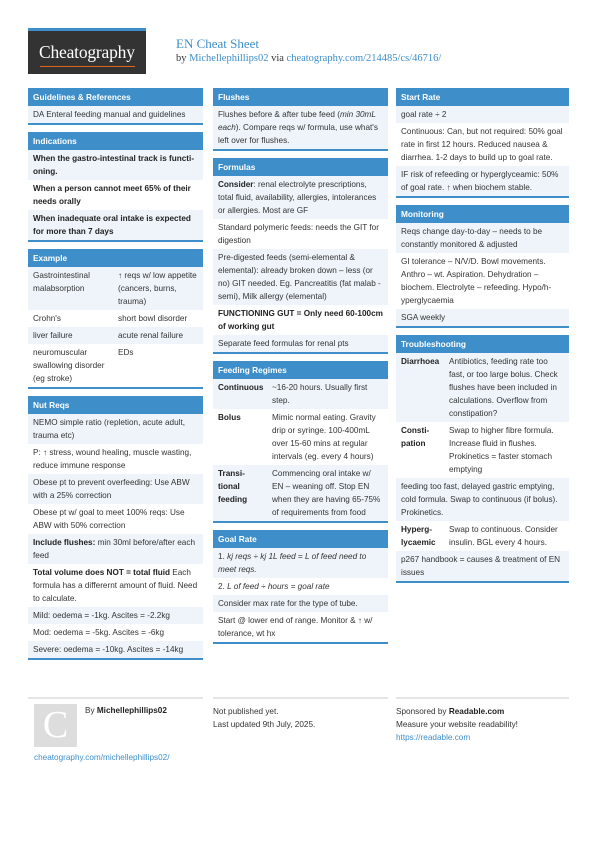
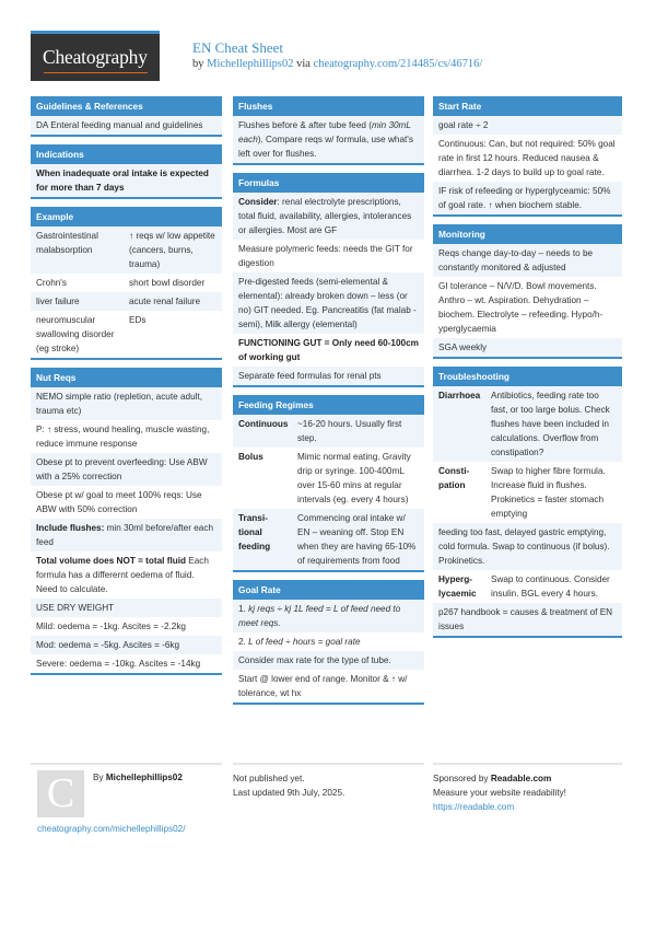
  Cheatography
  EN Cheat Sheet
  by Michellephillips02 via cheatography.com/214485/cs/46716/
  Guidelines & References
  DA Enteral feeding manual and guidelines
  Indications
- When the gastro-intestinal track is functi-oning.
- When a person cannot meet 65% of their needs orally
  When inadequate oral intake is expected for more than 7 days
  Example
  Gastrointestinal malabsorption
  ↑ reqs w/ low appetite (cancers, burns, trauma)
  Crohn's
  short bowl disorder
  liver failure
  acute renal failure
  neuromuscular swallowing disorder (eg stroke)
  EDs
  Nut Reqs
  NEMO simple ratio (repletion, acute adult, trauma etc)
  P: ↑ stress, wound healing, muscle wasting, reduce immune response
  Obese pt to prevent overfeeding: Use ABW with a 25% correction
  Obese pt w/ goal to meet 100% reqs: Use ABW with 50% correction
  Include flushes: min 30ml before/after each feed
- Total volume does NOT = total fluid Each formula has a differernt amount of fluid. Need to calculate.
+ Total volume does NOT = total fluid Each formula has a differernt oedema of fluid. Need to calculate.
+ USE DRY WEIGHT
  Mild: oedema = -1kg. Ascites = -2.2kg
  Mod: oedema = -5kg. Ascites = -6kg
  Severe: oedema = -10kg. Ascites = -14kg
  Flushes
  Flushes before & after tube feed (min 30mL each). Compare reqs w/ formula, use what's left over for flushes.
  Formulas
  Consider: renal electrolyte prescriptions, total fluid, availability, allergies, intolerances or allergies. Most are GF
- Standard polymeric feeds: needs the GIT for digestion
+ Measure polymeric feeds: needs the GIT for digestion
  Pre-digested feeds (semi-elemental & elemental): already broken down – less (or no) GIT needed. Eg. Pancreatitis (fat malab - semi), Milk allergy (elemental)
  FUNCTIONING GUT = Only need 60-100cm of working gut
  Separate feed formulas for renal pts
  Feeding Regimes
  Continuous
  ~16-20 hours. Usually first step.
  Bolus
  Mimic normal eating. Gravity drip or syringe. 100-400mL over 15-60 mins at regular intervals (eg. every 4 hours)
  Transi-tional feeding
- Commencing oral intake w/ EN – weaning off. Stop EN when they are having 65-75% of requirements from food
+ Commencing oral intake w/ EN – weaning off. Stop EN when they are having 65-10% of requirements from food
  Goal Rate
  1. kj reqs ÷ kj 1L feed = L of feed need to meet reqs.
  2. L of feed ÷ hours = goal rate
  Consider max rate for the type of tube.
  Start @ lower end of range. Monitor & ↑ w/ tolerance, wt hx
  Start Rate
  goal rate ÷ 2
  Continuous: Can, but not required: 50% goal rate in first 12 hours. Reduced nausea & diarrhea. 1-2 days to build up to goal rate.
  IF risk of refeeding or hyperglyceamic: 50% of goal rate. ↑ when biochem stable.
  Monitoring
  Reqs change day-to-day – needs to be constantly monitored & adjusted
  GI tolerance – N/V/D. Bowl movements. Anthro – wt. Aspiration. Dehydration – biochem. Electrolyte – refeeding. Hypo/h-yperglycaemia
  SGA weekly
  Troubleshooting
  Diarrhoea
  Antibiotics, feeding rate too fast, or too large bolus. Check flushes have been included in calculations. Overflow from constipation?
  Consti-pation
  Swap to higher fibre formula. Increase fluid in flushes. Prokinetics = faster stomach emptying
  feeding too fast, delayed gastric emptying, cold formula. Swap to continuous (if bolus). Prokinetics.
  Hyperg-lycaemic
  Swap to continuous. Consider insulin. BGL every 4 hours.
  p267 handbook = causes & treatment of EN issues
  C
  By Michellephillips02
  cheatography.com/michellephillips02/
  Not published yet.
  Last updated 9th July, 2025.
  Sponsored by Readable.com
  Measure your website readability!
  https://readable.com
